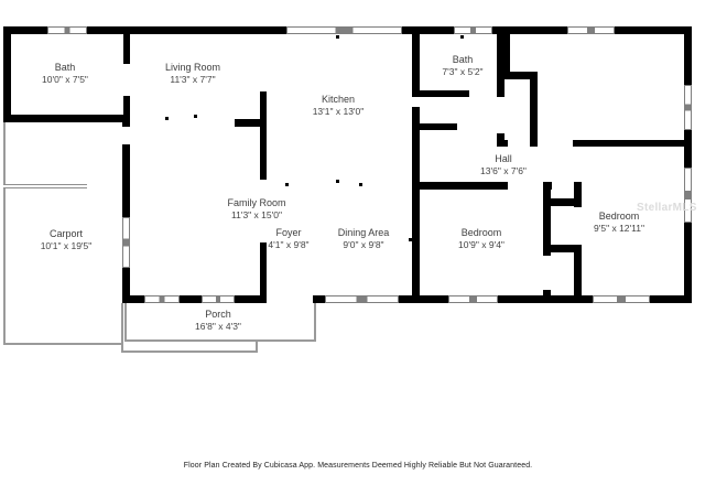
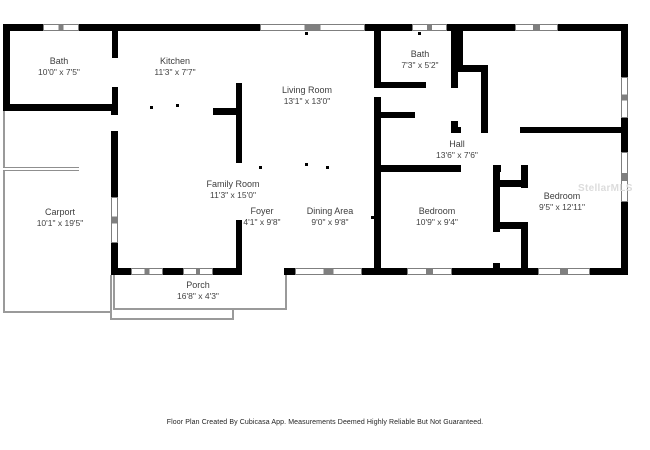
  Bath
  10'0" x 7'5"
- Living Room
+ Kitchen
  11'3" x 7'7"
- Kitchen
+ Living Room
  13'1" x 13'0"
  Bath
  7'3" x 5'2"
  Hall
  13'6" x 7'6"
  Family Room
  11'3" x 15'0"
  Carport
  10'1" x 19'5"
  Foyer
  4'1" x 9'8"
  Dining Area
  9'0" x 9'8"
  Bedroom
  10'9" x 9'4"
  Bedroom
  9'5" x 12'11"
  Porch
  16'8" x 4'3"
  StellarMLS
